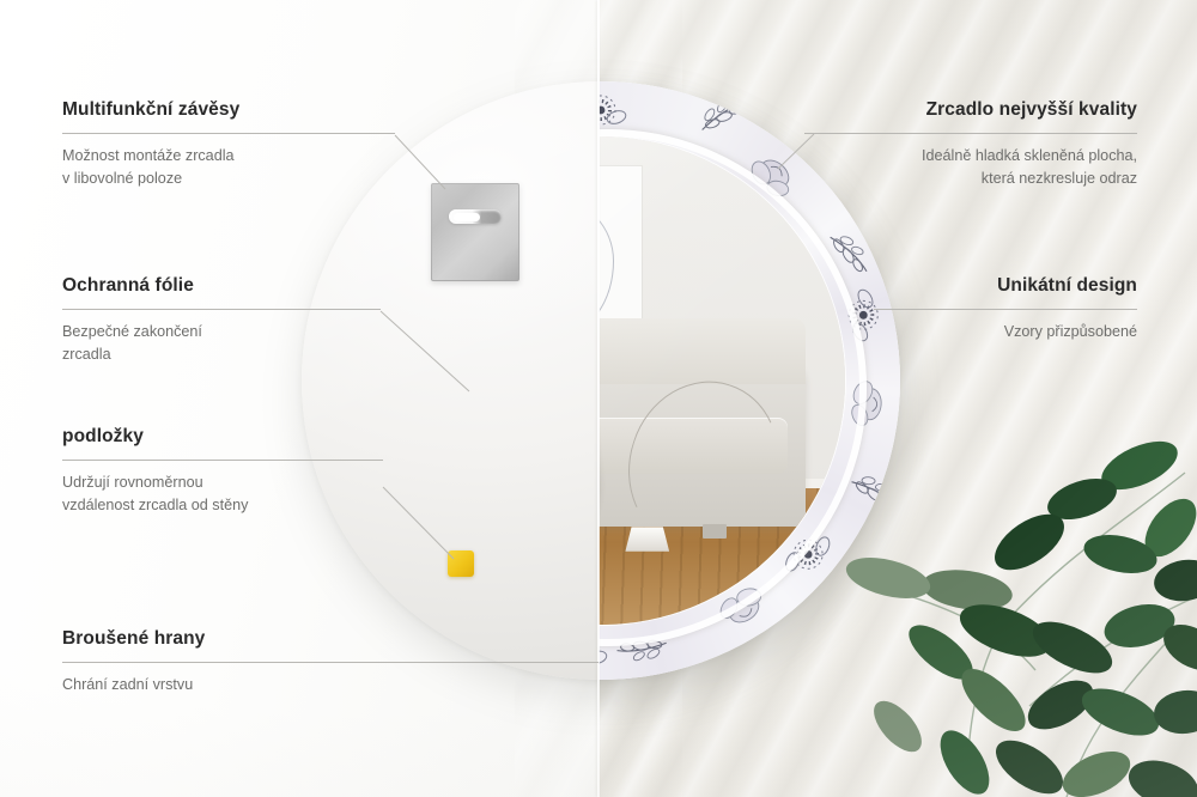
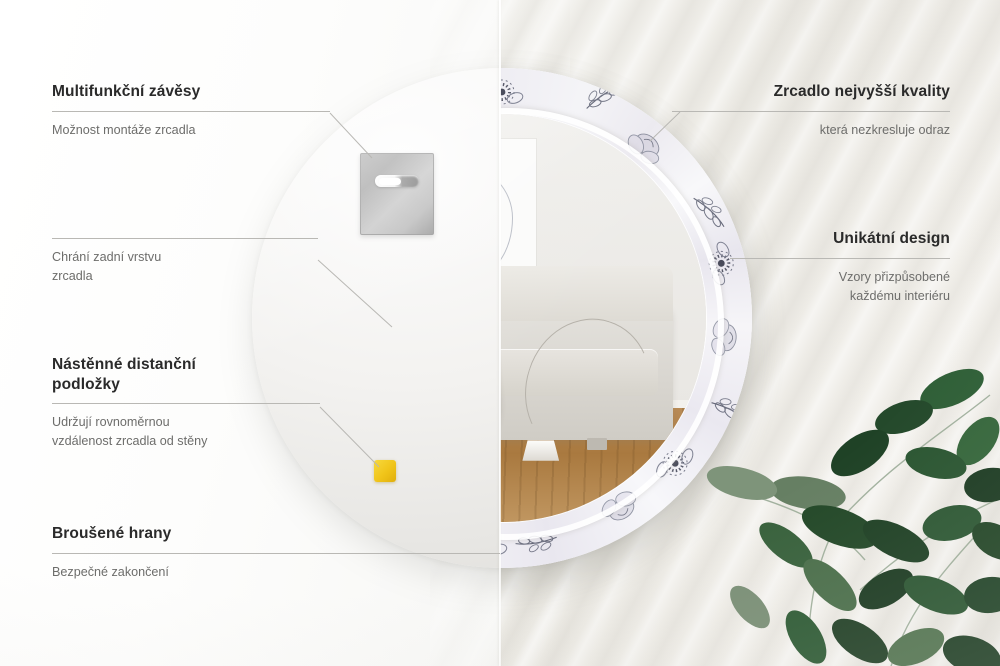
  Multifunkční závěsy
  Možnost montáže zrcadla
- v libovolné poloze
- Ochranná fólie
- Bezpečné zakončení
+ Chrání zadní vrstvu
  zrcadla
+ Nástěnné distanční
  podložky
  Udržují rovnoměrnou
  vzdálenost zrcadla od stěny
  Broušené hrany
- Chrání zadní vrstvu
+ Bezpečné zakončení
  Zrcadlo nejvyšší kvality
- Ideálně hladká skleněná plocha,
  která nezkresluje odraz
  Unikátní design
  Vzory přizpůsobené
+ každému interiéru
